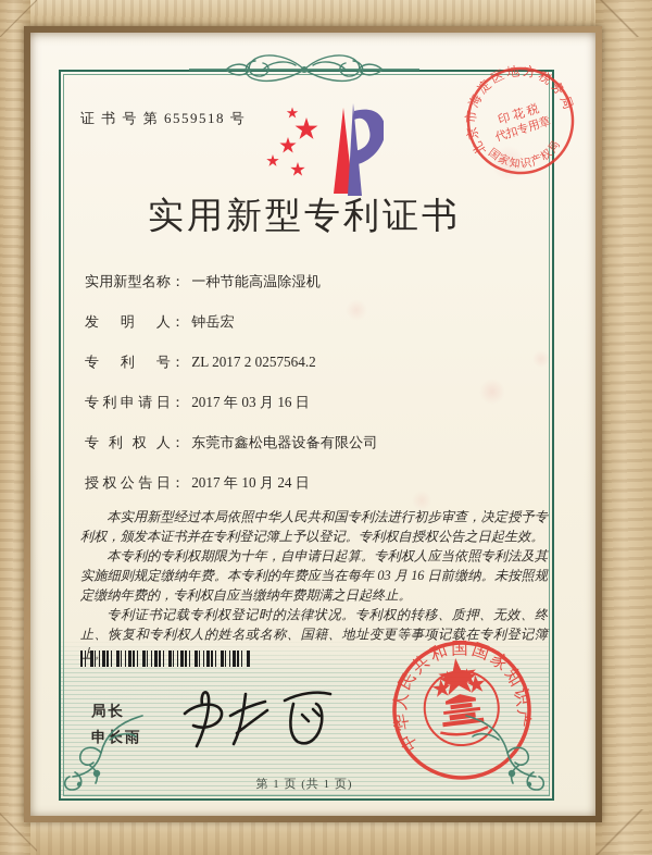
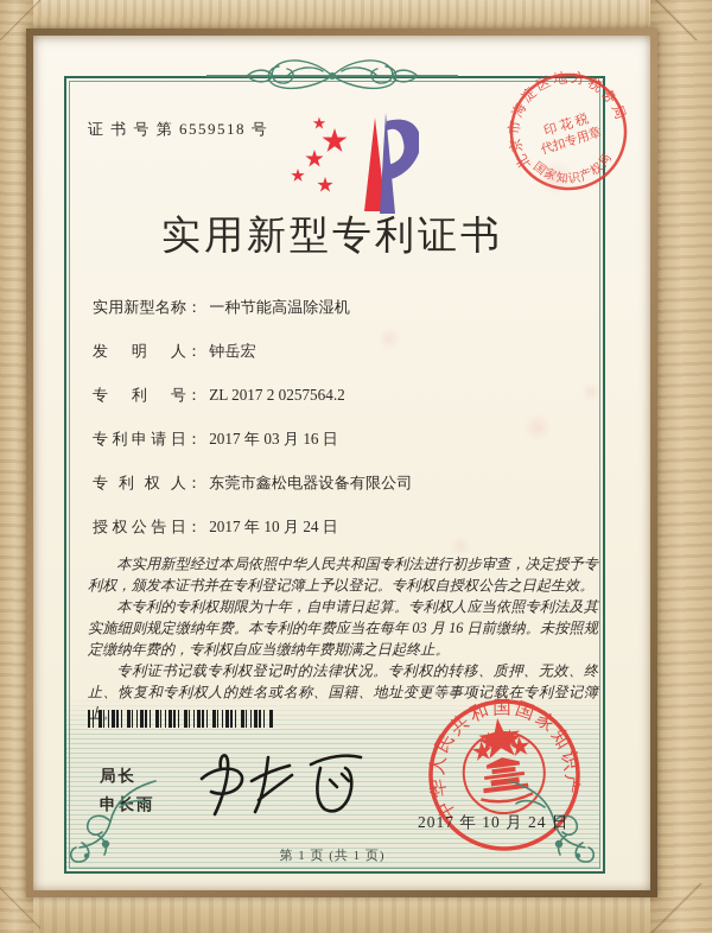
+ 2017 年 10 月 24 日
